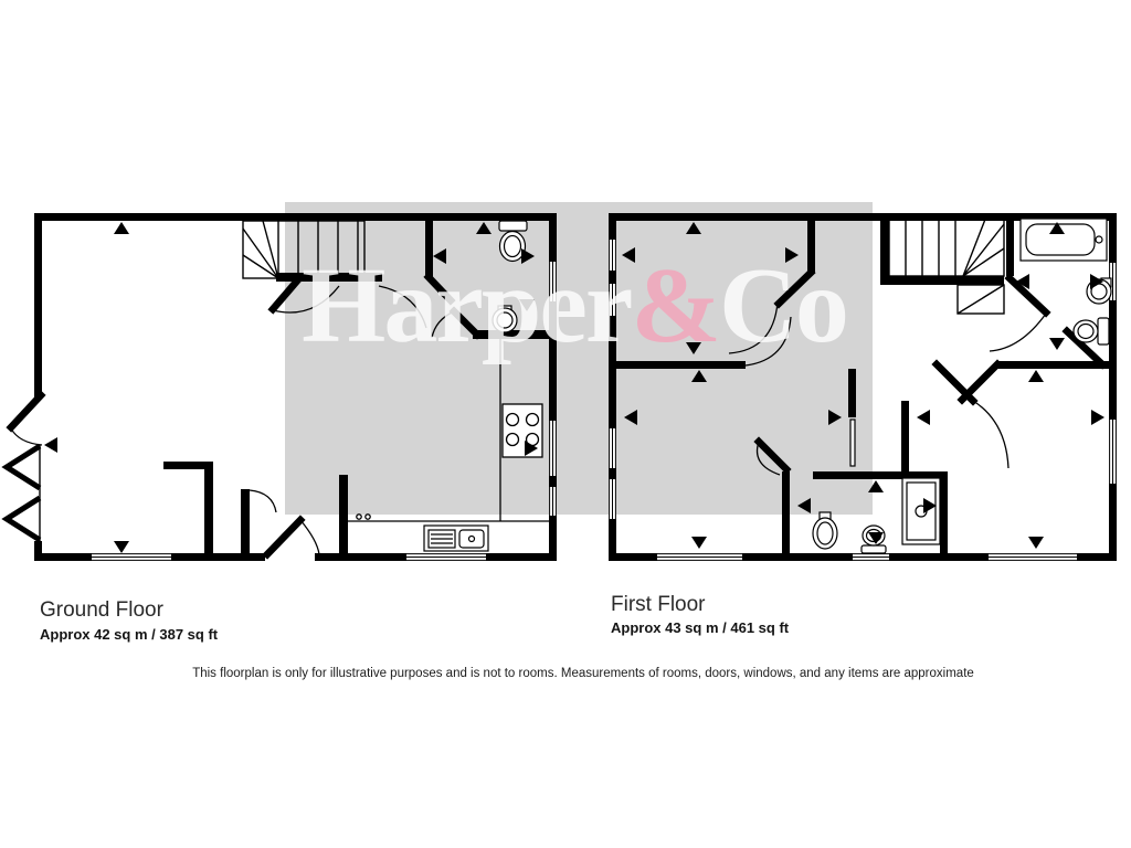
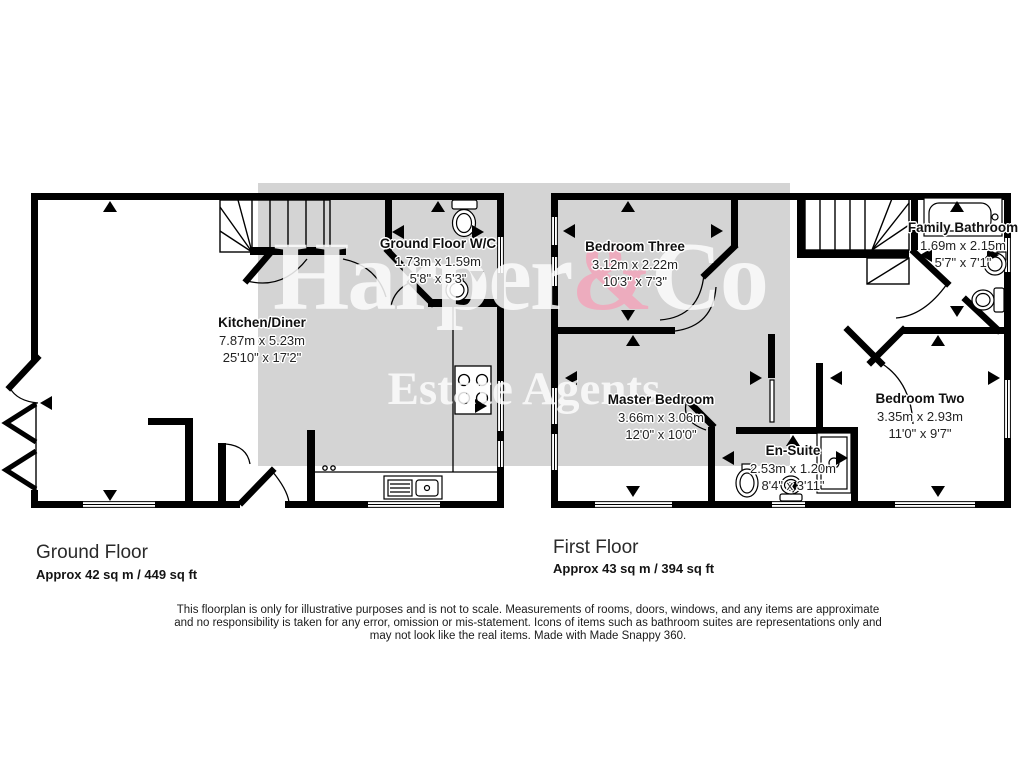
  Harper&Co
+ Estate Agents
+ Kitchen/Diner
+ 7.87m x 5.23m
+ 25'10" x 17'2"
+ Ground Floor W/C
+ 1.73m x 1.59m
+ 5'8" x 5'3"
+ Bedroom Three
+ 3.12m x 2.22m
+ 10'3" x 7'3"
+ Family Bathroom
+ 1.69m x 2.15m
+ 5'7" x 7'1"
+ Master Bedroom
+ 3.66m x 3.06m
+ 12'0" x 10'0"
+ En-Suite
+ 2.53m x 1.20m
+ 8'4" x 3'11"
+ Bedroom Two
+ 3.35m x 2.93m
+ 11'0" x 9'7"
  Ground Floor
- Approx 42 sq m / 387 sq ft
+ Approx 42 sq m / 449 sq ft
  First Floor
- Approx 43 sq m / 461 sq ft
+ Approx 43 sq m / 394 sq ft
- This floorplan is only for illustrative purposes and is not to rooms. Measurements of rooms, doors, windows, and any items are approximate
+ This floorplan is only for illustrative purposes and is not to scale. Measurements of rooms, doors, windows, and any items are approximate
+ and no responsibility is taken for any error, omission or mis-statement. Icons of items such as bathroom suites are representations only and
+ may not look like the real items. Made with Made Snappy 360.
